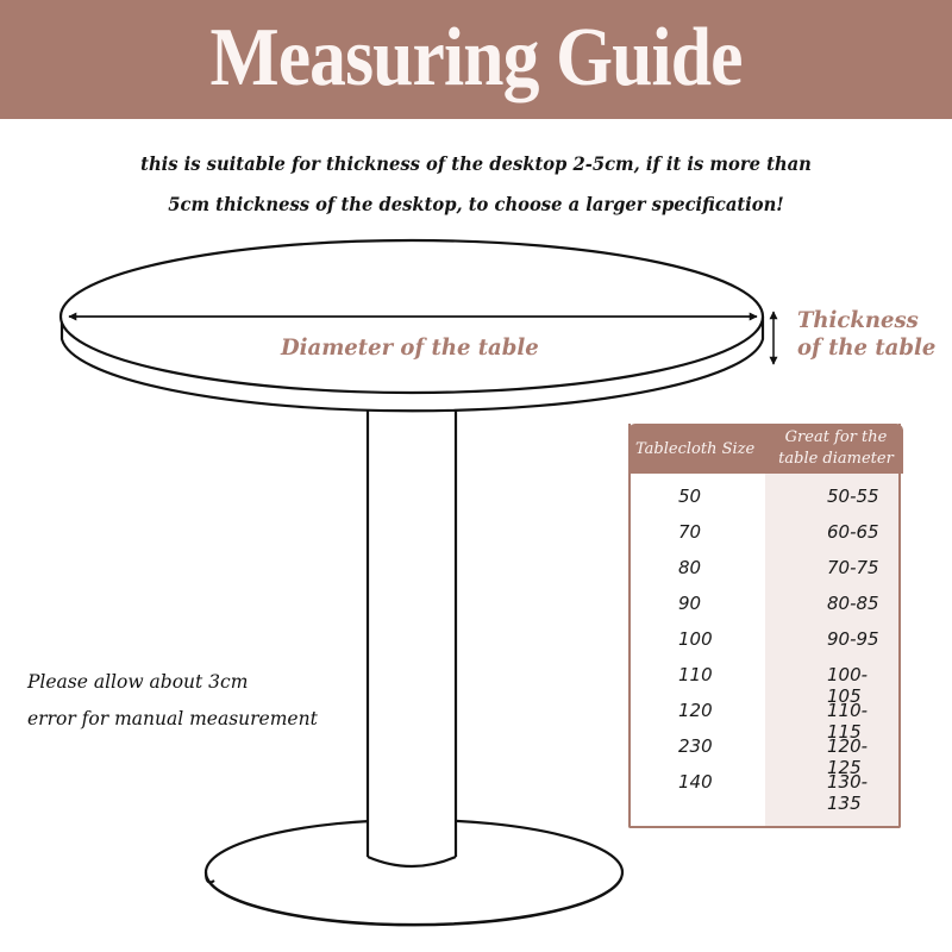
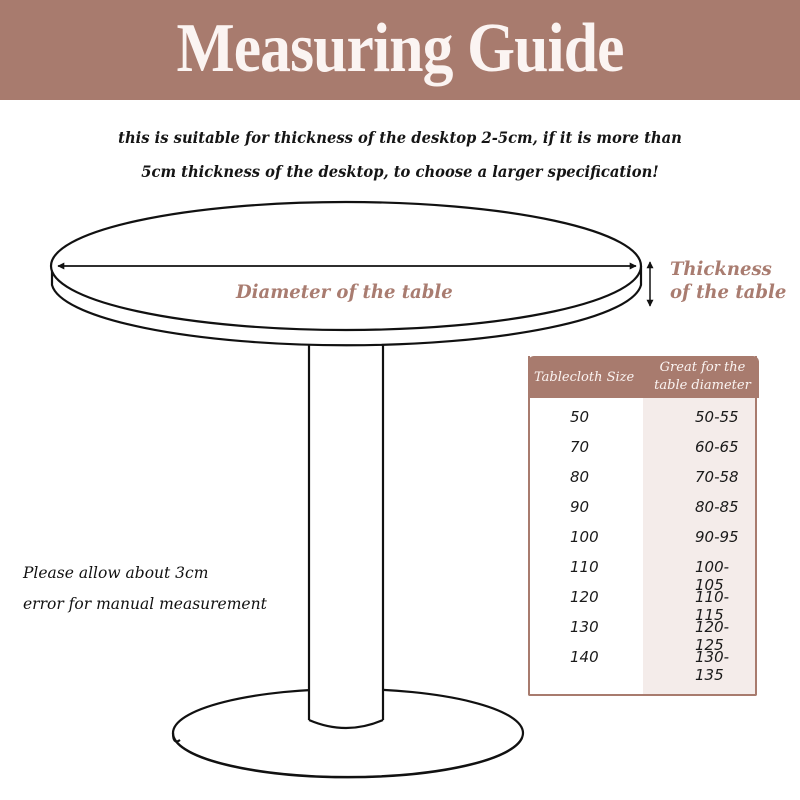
  Measuring Guide
  this is suitable for thickness of the desktop 2-5cm, if it is more than
  5cm thickness of the desktop, to choose a larger specification!
  Diameter of the table
  Thickness
  of the table
  Please allow about 3cm
  error for manual measurement
  Tablecloth Size
  Great for the
  table diameter
  50
  50-55
  70
  60-65
  80
- 70-75
+ 70-58
  90
  80-85
  100
  90-95
  110
  100-105
  120
  110-115
- 230
+ 130
  120-125
  140
  130-135
